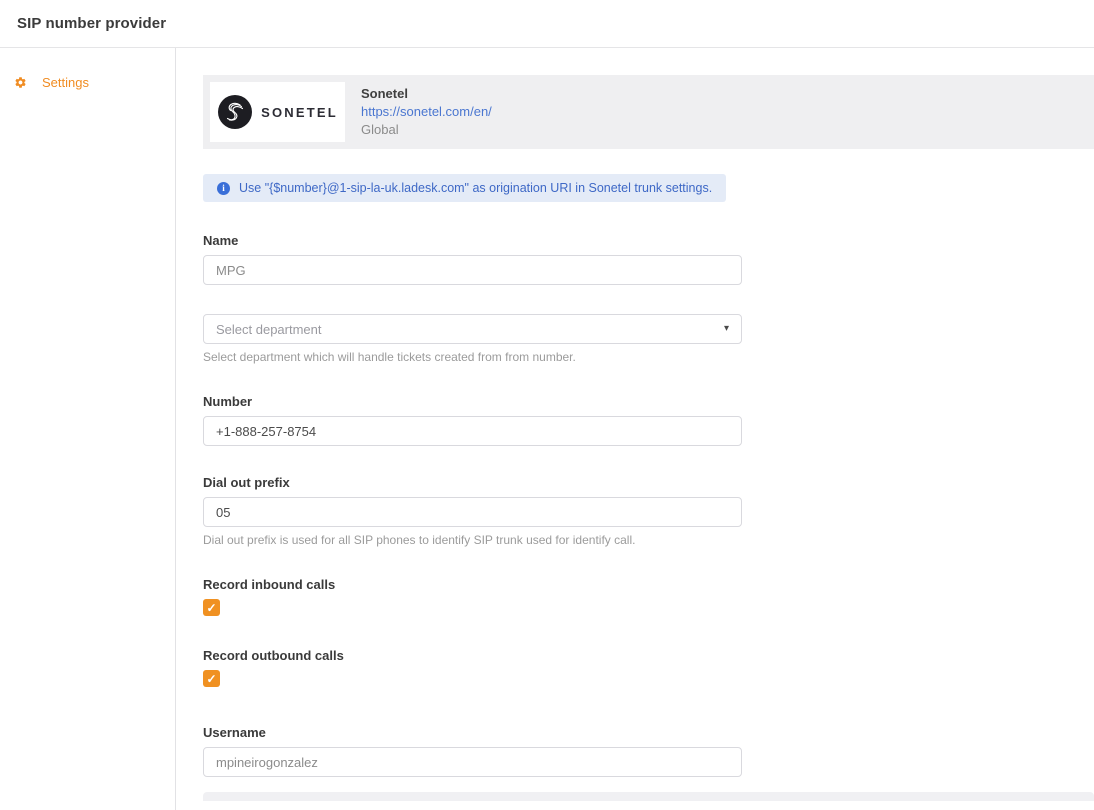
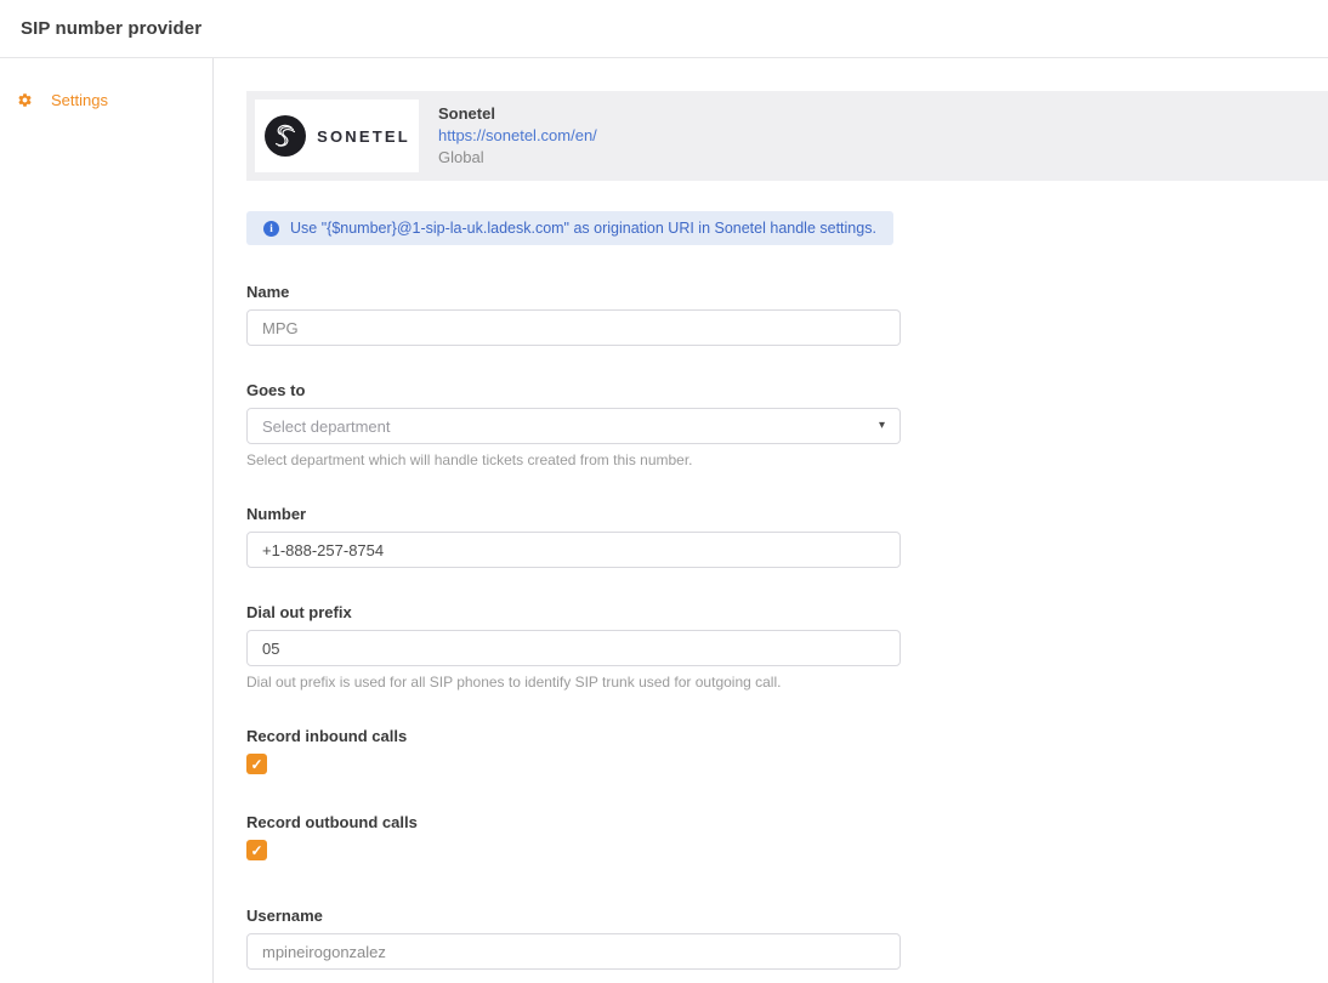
  SIP number provider
  Settings
  SONETEL
  Sonetel
  https://sonetel.com/en/
  Global
  i
- Use "{$number}@1-sip-la-uk.ladesk.com" as origination URI in Sonetel trunk settings.
+ Use "{$number}@1-sip-la-uk.ladesk.com" as origination URI in Sonetel handle settings.
  Name
  MPG
+ Goes to
  Select department
  ▾
- Select department which will handle tickets created from from number.
+ Select department which will handle tickets created from this number.
  Number
  +1-888-257-8754
  Dial out prefix
  05
- Dial out prefix is used for all SIP phones to identify SIP trunk used for identify call.
+ Dial out prefix is used for all SIP phones to identify SIP trunk used for outgoing call.
  Record inbound calls
  ✓
  Record outbound calls
  ✓
  Username
  mpineirogonzalez
